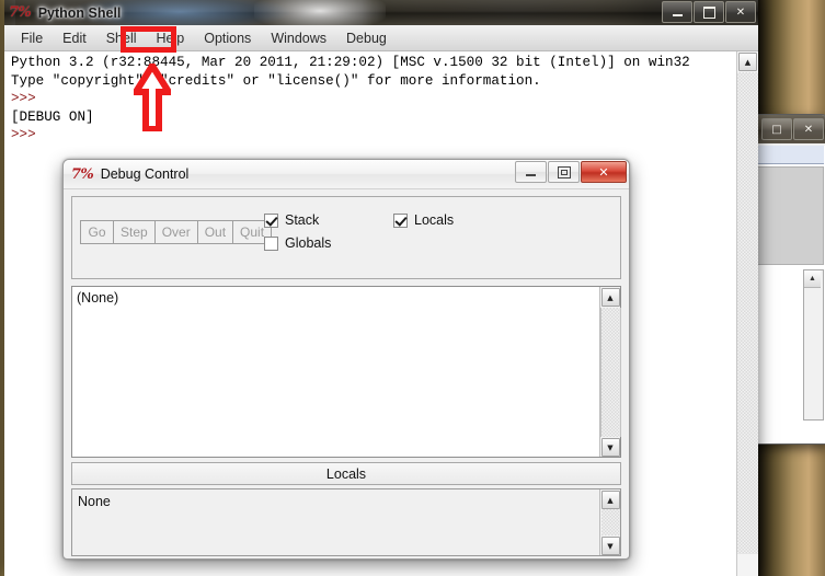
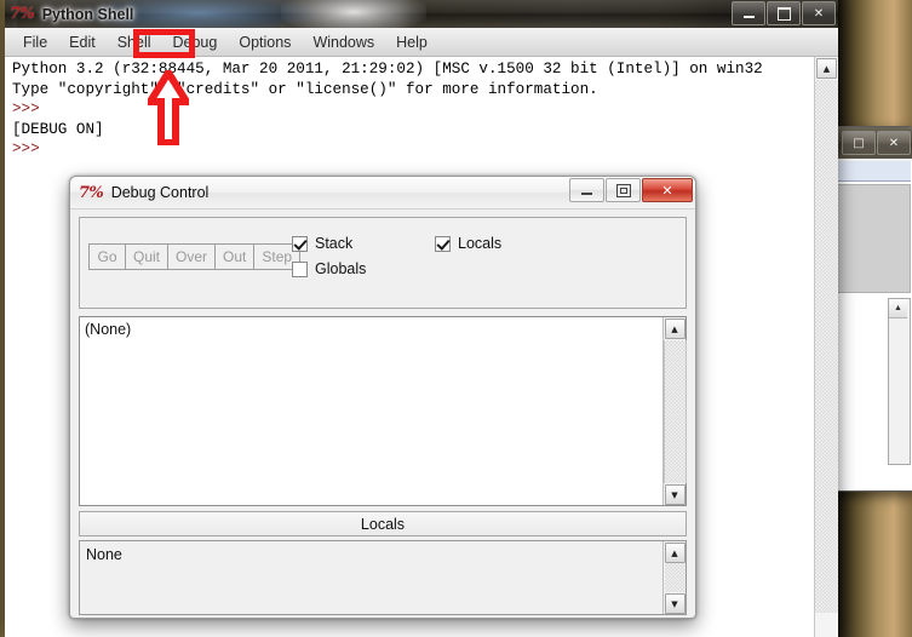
  □
  ✕
  7 %
  Python Shell
  ✕
  File
  Edit
  Shell
- Help
+ Debug
  Options
  Windows
- Debug
+ Help
  Python 3.2 (r32:88445, Mar 20 2011, 21:29:02) [MSC v.1500 32 bit (Intel)] on win32 Type "copyrightcredits" or "license()" for more information. >>> [DEBUG ON] >>>
  ▲
  7 %
  Debug Control
  ✕
  Go
- Step
+ Quit
  Over
  Out
- Quit
+ Step
  Stack
  Locals
  Globals
  (None)
  ▲
  ▼
  Locals
  None
  ▲
  ▼
